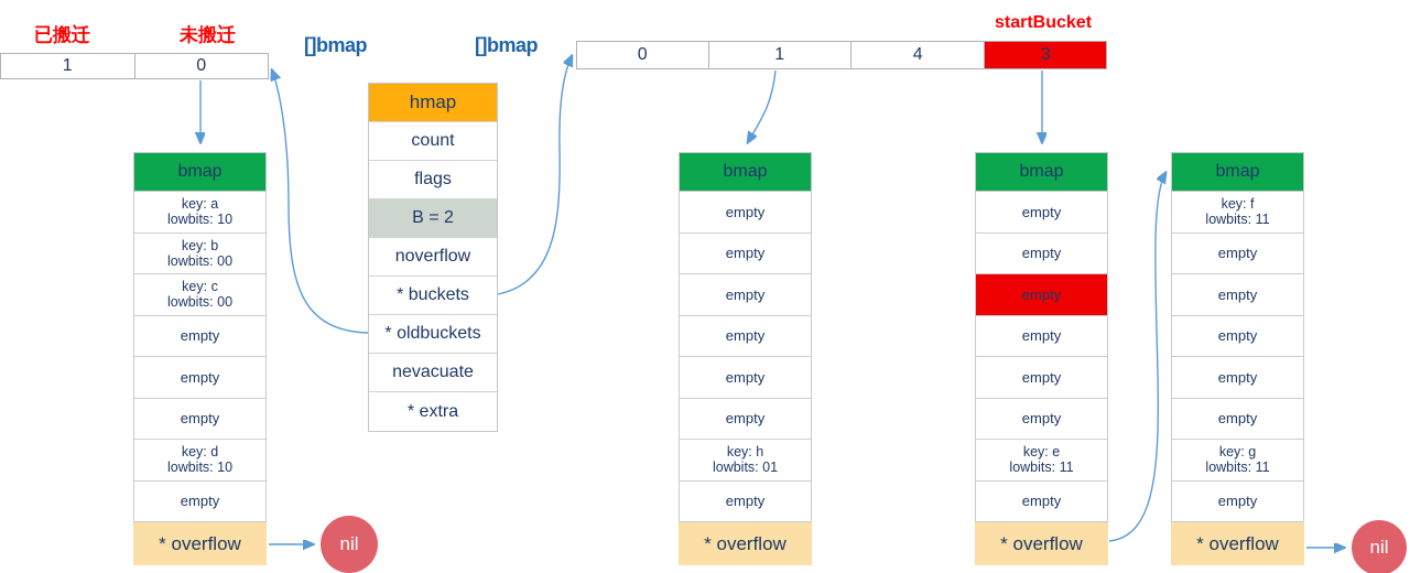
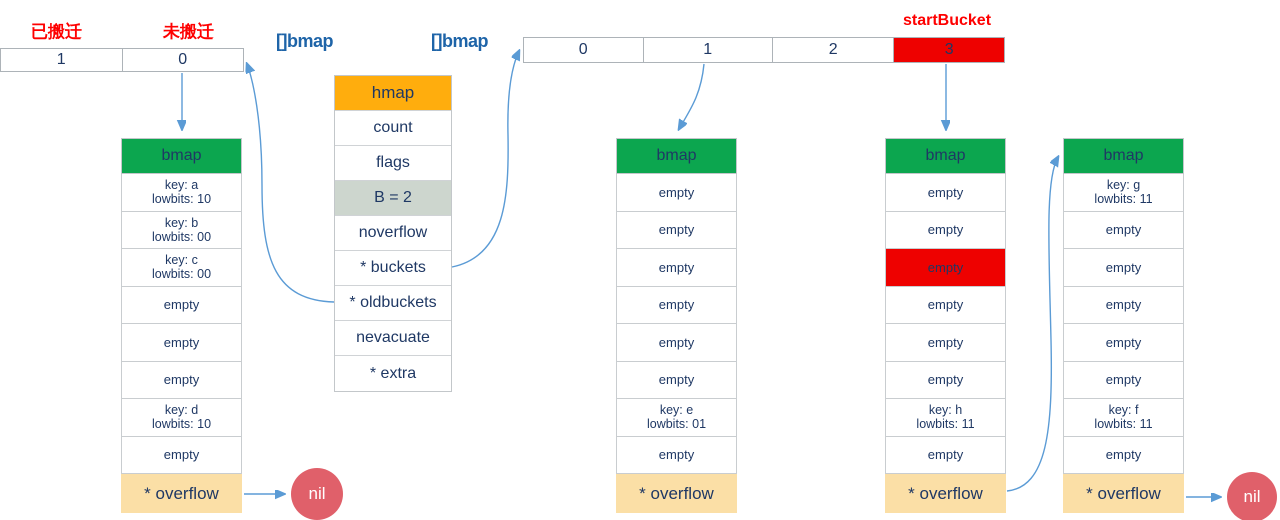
  已搬迁
  未搬迁
  1
  0
  []bmap
  []bmap
  startBucket
  0
  1
- 4
+ 2
  3
  hmap
  count
  flags
  B = 2
  noverflow
  * buckets
  * oldbuckets
  nevacuate
  * extra
  bmap
  key: a
  lowbits: 10
  key: b
  lowbits: 00
  key: c
  lowbits: 00
  empty
  empty
  empty
  key: d
  lowbits: 10
  empty
  * overflow
  bmap
  empty
  empty
  empty
  empty
  empty
  empty
- key: h
+ key: e
  lowbits: 01
  empty
  * overflow
  bmap
  empty
  empty
  empty
  empty
  empty
  empty
- key: e
+ key: h
  lowbits: 11
  empty
  * overflow
  bmap
- key: f
+ key: g
  lowbits: 11
  empty
  empty
  empty
  empty
  empty
- key: g
+ key: f
  lowbits: 11
  empty
  * overflow
  nil
  nil
